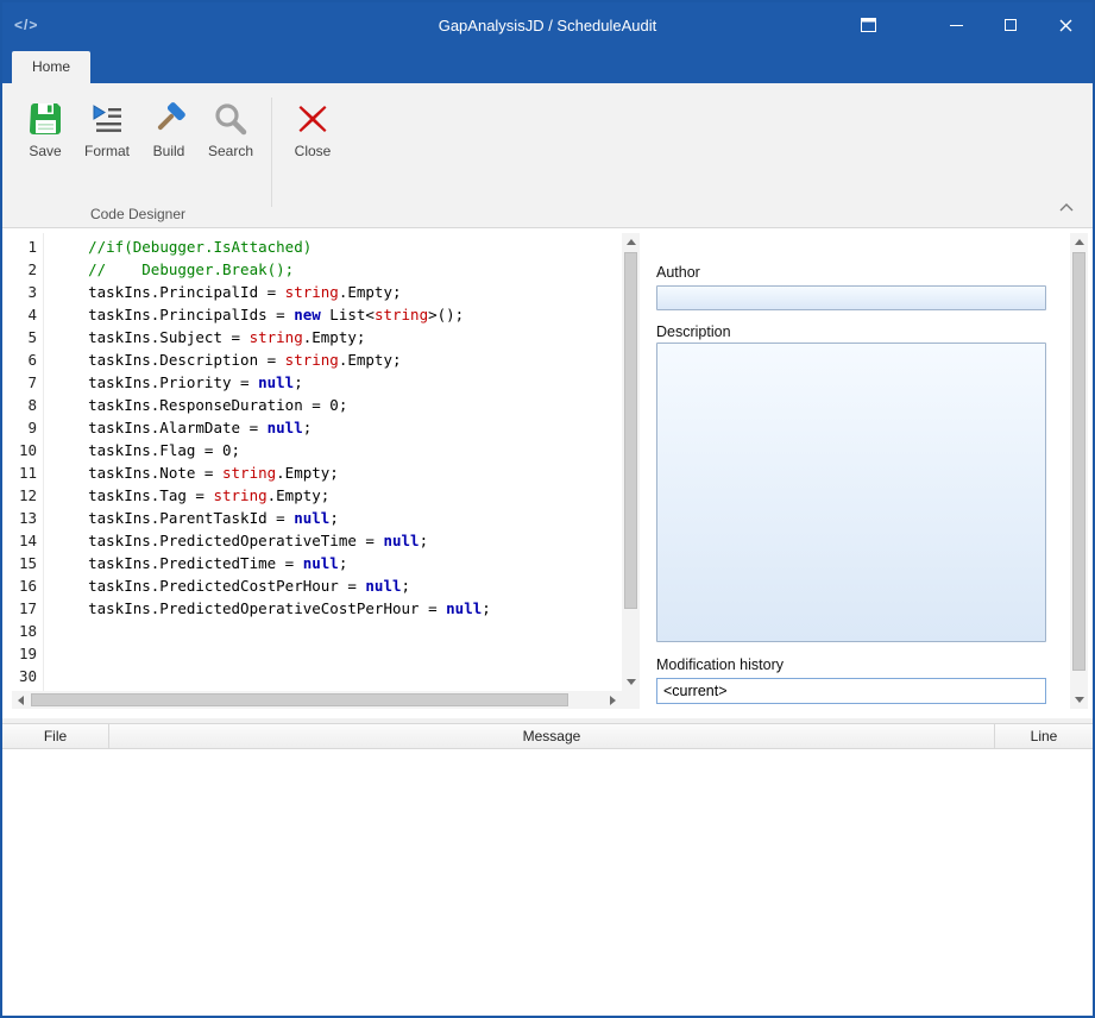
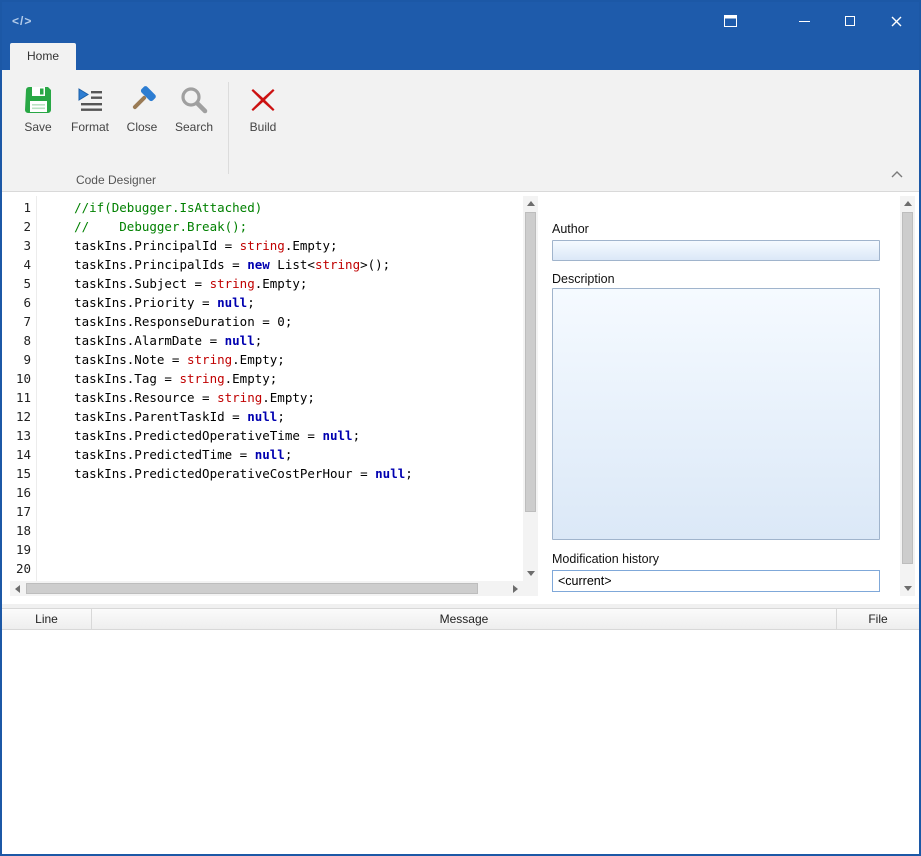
  </>
- GapAnalysisJD / ScheduleAudit
  Home
  Save
  Format
- Build
+ Close
  Search
- Close
+ Build
  Code Designer
  1
  2
  3
  4
  5
  6
  7
  8
  9
  10
  11
  12
  13
  14
  15
  16
  17
  18
  19
- 30
+ 20
  //if(Debugger.IsAttached)
  // Debugger.Break();
  taskIns.PrincipalId = string.Empty;
  taskIns.PrincipalIds = new List<string>();
  taskIns.Subject = string.Empty;
- taskIns.Description = string.Empty;
  taskIns.Priority = null;
  taskIns.ResponseDuration = 0;
  taskIns.AlarmDate = null;
- taskIns.Flag = 0;
  taskIns.Note = string.Empty;
  taskIns.Tag = string.Empty;
+ taskIns.Resource = string.Empty;
  taskIns.ParentTaskId = null;
  taskIns.PredictedOperativeTime = null;
  taskIns.PredictedTime = null;
- taskIns.PredictedCostPerHour = null;
  taskIns.PredictedOperativeCostPerHour = null;
  Author
  Description
  Modification history
  <current>
- File
+ Line
  Message
- Line
+ File
